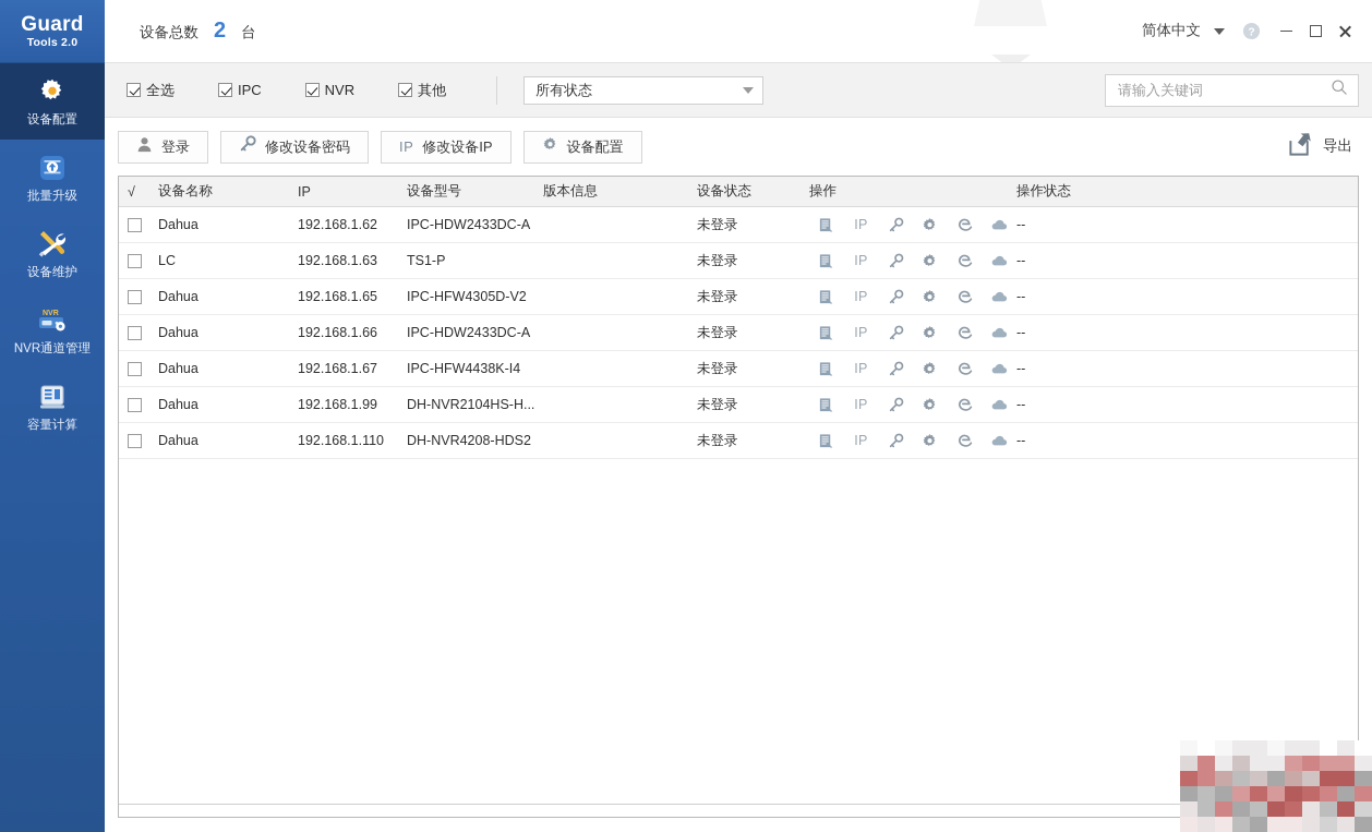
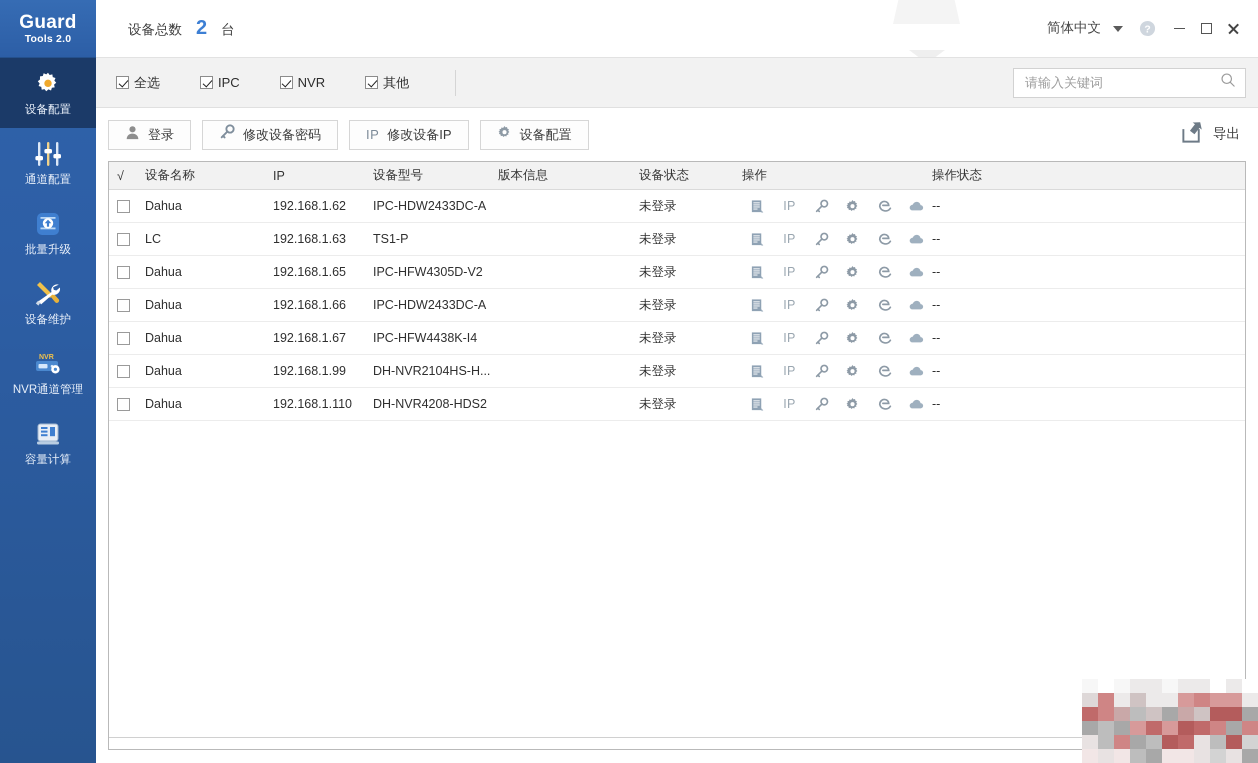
  Guard
  Tools 2.0
  设备配置
+ 通道配置
  批量升级
  设备维护
  NVR通道管理
  容量计算
  设备总数
  2
  台
  简体中文
  ?
  全选
  IPC
  NVR
  其他
- 所有状态
  请输入关键词
  登录
  修改设备密码
  IP
  修改设备IP
  设备配置
  导出
  √
  设备名称
  IP
  设备型号
  版本信息
  设备状态
  操作
  操作状态
  Dahua
  192.168.1.62
  IPC-HDW2433DC-A
  未登录
  IP
  --
  LC
  192.168.1.63
  TS1-P
  未登录
  IP
  --
  Dahua
  192.168.1.65
  IPC-HFW4305D-V2
  未登录
  IP
  --
  Dahua
  192.168.1.66
  IPC-HDW2433DC-A
  未登录
  IP
  --
  Dahua
  192.168.1.67
  IPC-HFW4438K-I4
  未登录
  IP
  --
  Dahua
  192.168.1.99
  DH-NVR2104HS-H...
  未登录
  IP
  --
  Dahua
  192.168.1.110
  DH-NVR4208-HDS2
  未登录
  IP
  --
